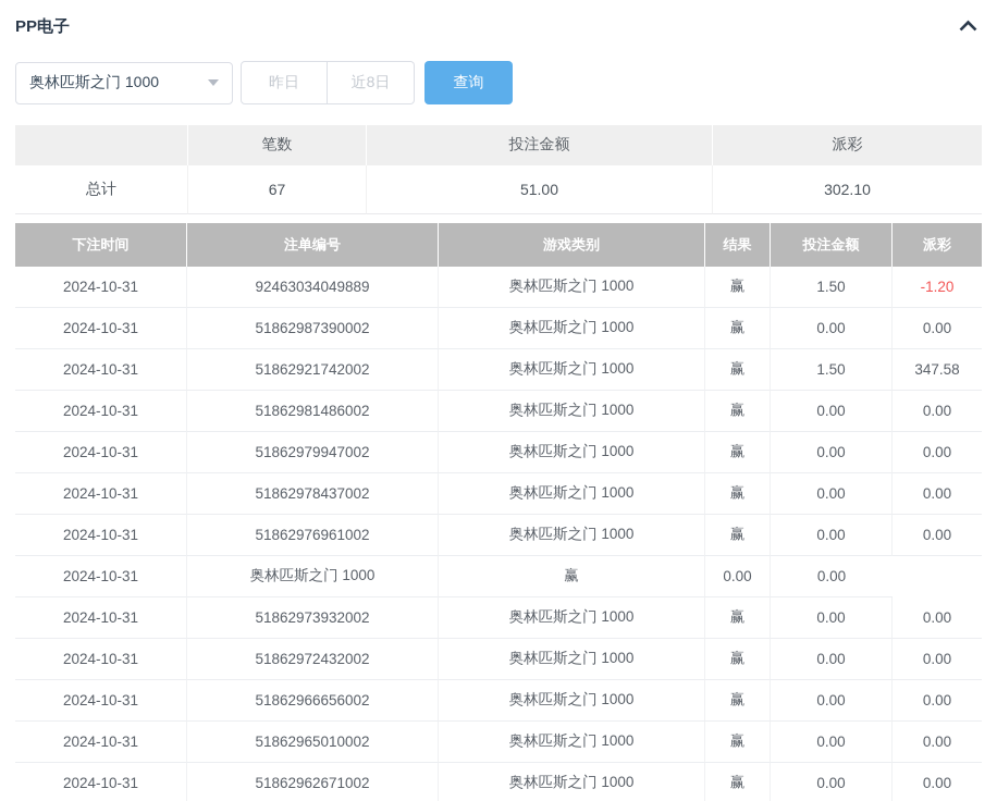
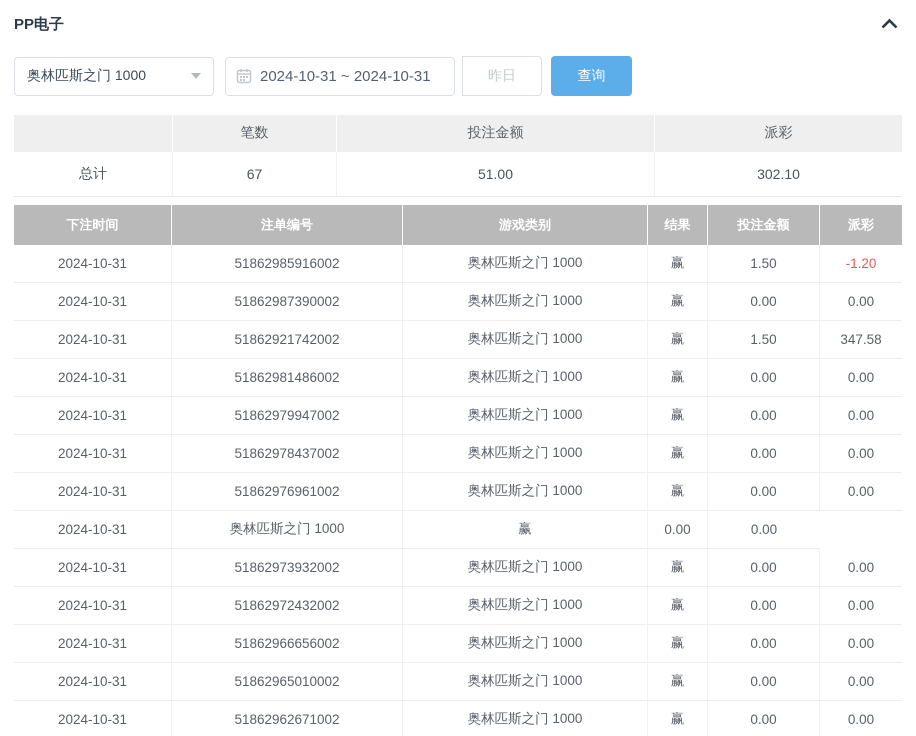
  PP电子
  奥林匹斯之门 1000
+ 2024-10-31 ~ 2024-10-31
  昨日
- 近8日
  查询
  笔数
  投注金额
  派彩
  总计
  67
  51.00
  302.10
  下注时间
  注单编号
  游戏类别
  结果
  投注金额
  派彩
  2024-10-31
- 92463034049889
+ 51862985916002
  奥林匹斯之门 1000
  赢
  1.50
  -1.20
  2024-10-31
  51862987390002
  奥林匹斯之门 1000
  赢
  0.00
  0.00
  2024-10-31
  51862921742002
  奥林匹斯之门 1000
  赢
  1.50
  347.58
  2024-10-31
  51862981486002
  奥林匹斯之门 1000
  赢
  0.00
  0.00
  2024-10-31
  51862979947002
  奥林匹斯之门 1000
  赢
  0.00
  0.00
  2024-10-31
  51862978437002
  奥林匹斯之门 1000
  赢
  0.00
  0.00
  2024-10-31
  51862976961002
  奥林匹斯之门 1000
  赢
  0.00
  0.00
  2024-10-31
  奥林匹斯之门 1000
  赢
  0.00
  0.00
  2024-10-31
  51862973932002
  奥林匹斯之门 1000
  赢
  0.00
  0.00
  2024-10-31
  51862972432002
  奥林匹斯之门 1000
  赢
  0.00
  0.00
  2024-10-31
  51862966656002
  奥林匹斯之门 1000
  赢
  0.00
  0.00
  2024-10-31
  51862965010002
  奥林匹斯之门 1000
  赢
  0.00
  0.00
  2024-10-31
  51862962671002
  奥林匹斯之门 1000
  赢
  0.00
  0.00
